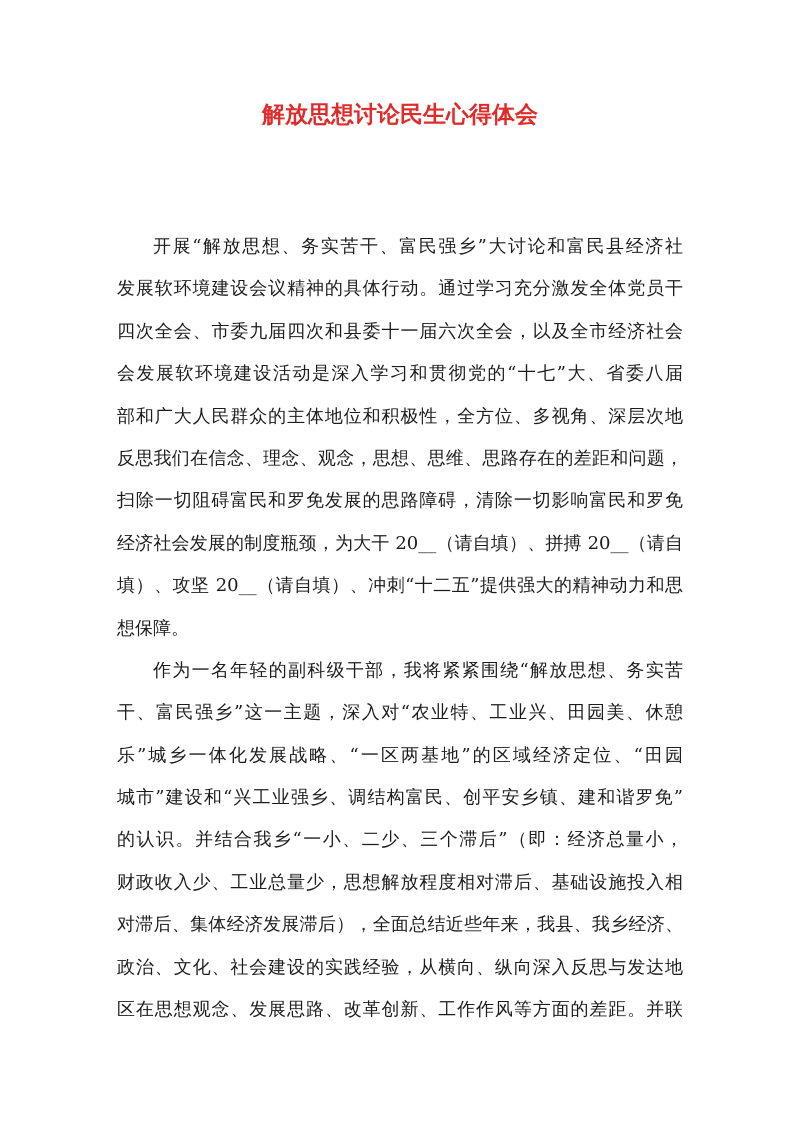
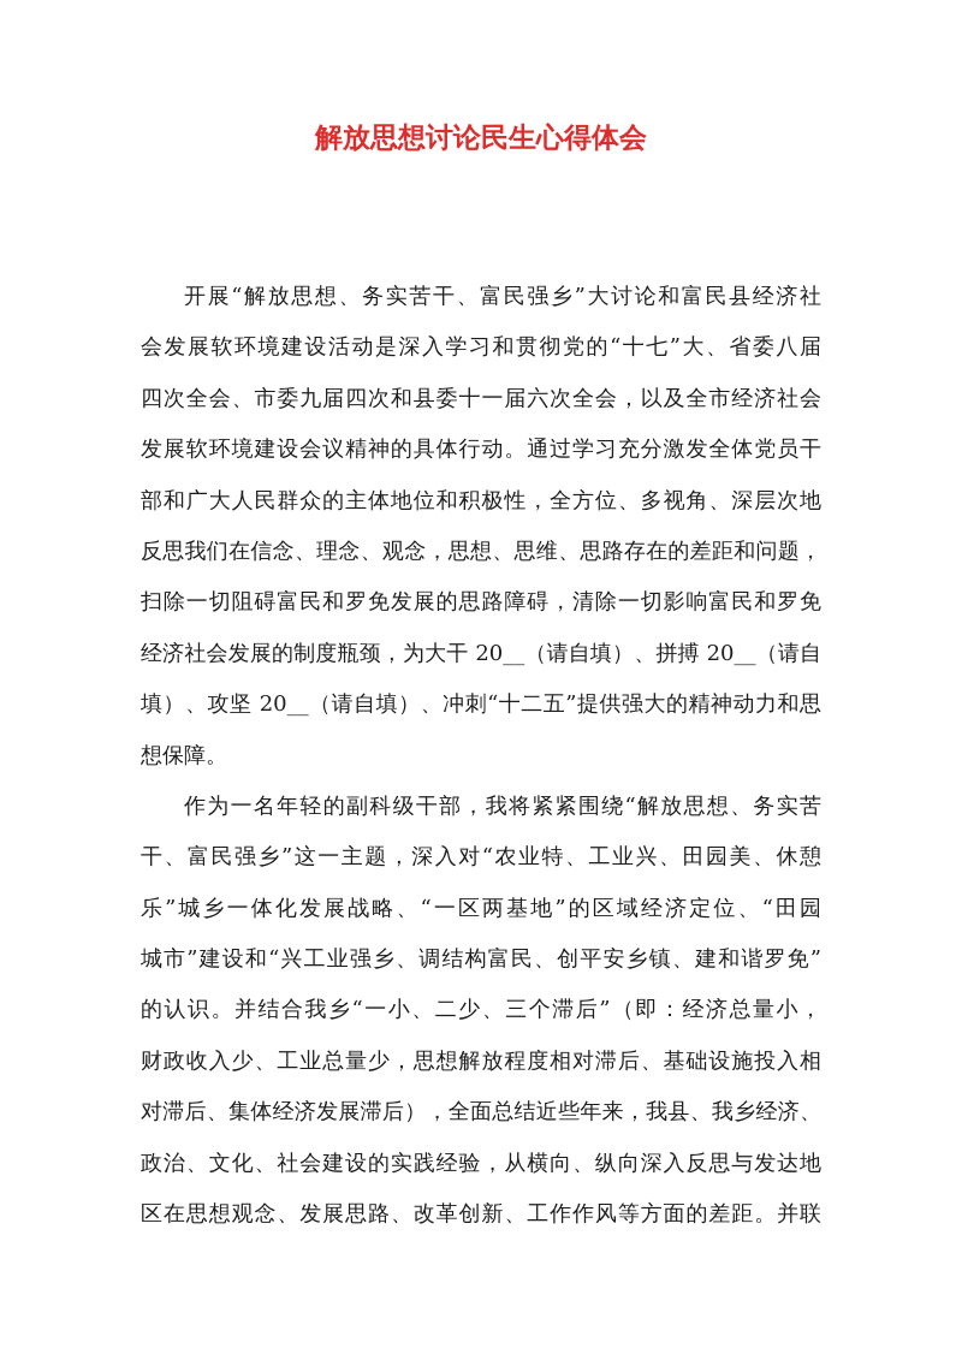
  解放思想讨论民生心得体会
  开展“解放思想、务实苦干、富民强乡”大讨论和富民县经济社
- 发展软环境建设会议精神的具体行动。通过学习充分激发全体党员干
+ 会发展软环境建设活动是深入学习和贯彻党的“十七”大、省委八届
  四次全会、市委九届四次和县委十一届六次全会，以及全市经济社会
- 会发展软环境建设活动是深入学习和贯彻党的“十七”大、省委八届
+ 发展软环境建设会议精神的具体行动。通过学习充分激发全体党员干
  部和广大人民群众的主体地位和积极性，全方位、多视角、深层次地
  反思我们在信念、理念、观念，思想、思维、思路存在的差距和问题，
  扫除一切阻碍富民和罗免发展的思路障碍，清除一切影响富民和罗免
  经济社会发展的制度瓶颈，为大干 20__（请自填）、拼搏 20__（请自
  填）、攻坚 20__（请自填）、冲刺“十二五”提供强大的精神动力和思
  想保障。
  作为一名年轻的副科级干部，我将紧紧围绕“解放思想、务实苦
  干、富民强乡”这一主题，深入对“农业特、工业兴、田园美、休憩
  乐”城乡一体化发展战略、“一区两基地”的区域经济定位、“田园
  城市”建设和“兴工业强乡、调结构富民、创平安乡镇、建和谐罗免”
  的认识。并结合我乡“一小、二少、三个滞后”（即：经济总量小，
  财政收入少、工业总量少，思想解放程度相对滞后、基础设施投入相
  对滞后、集体经济发展滞后），全面总结近些年来，我县、我乡经济、
  政治、文化、社会建设的实践经验，从横向、纵向深入反思与发达地
  区在思想观念、发展思路、改革创新、工作作风等方面的差距。并联
